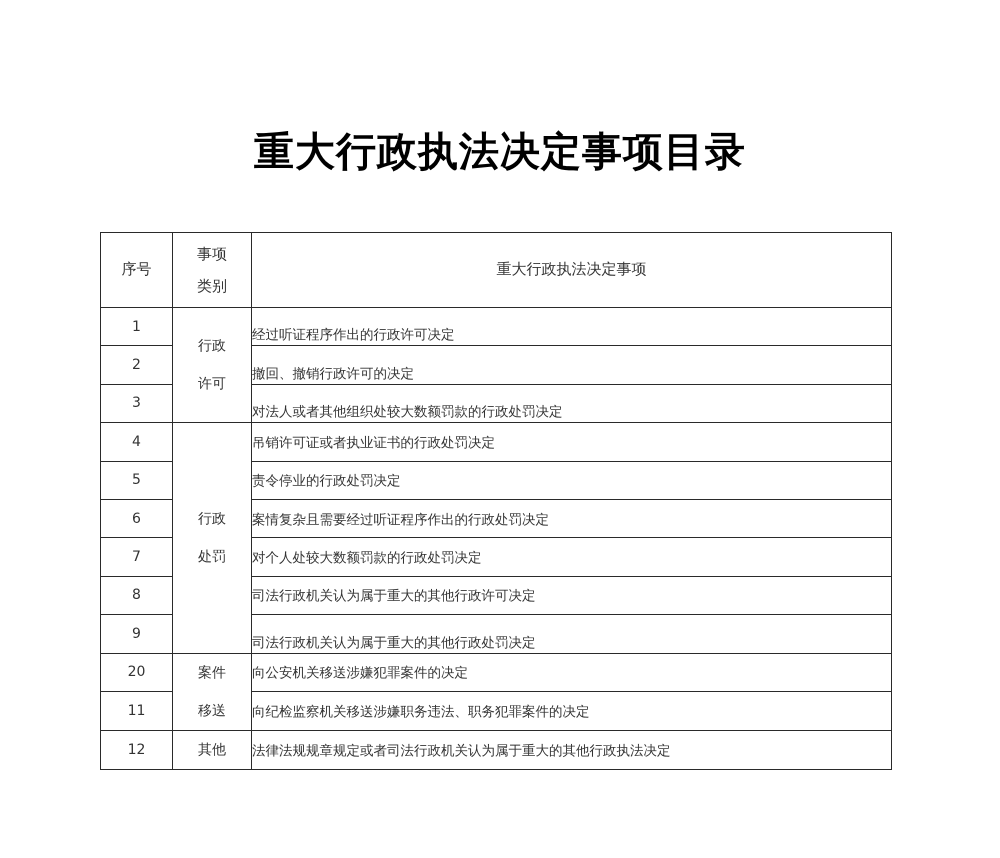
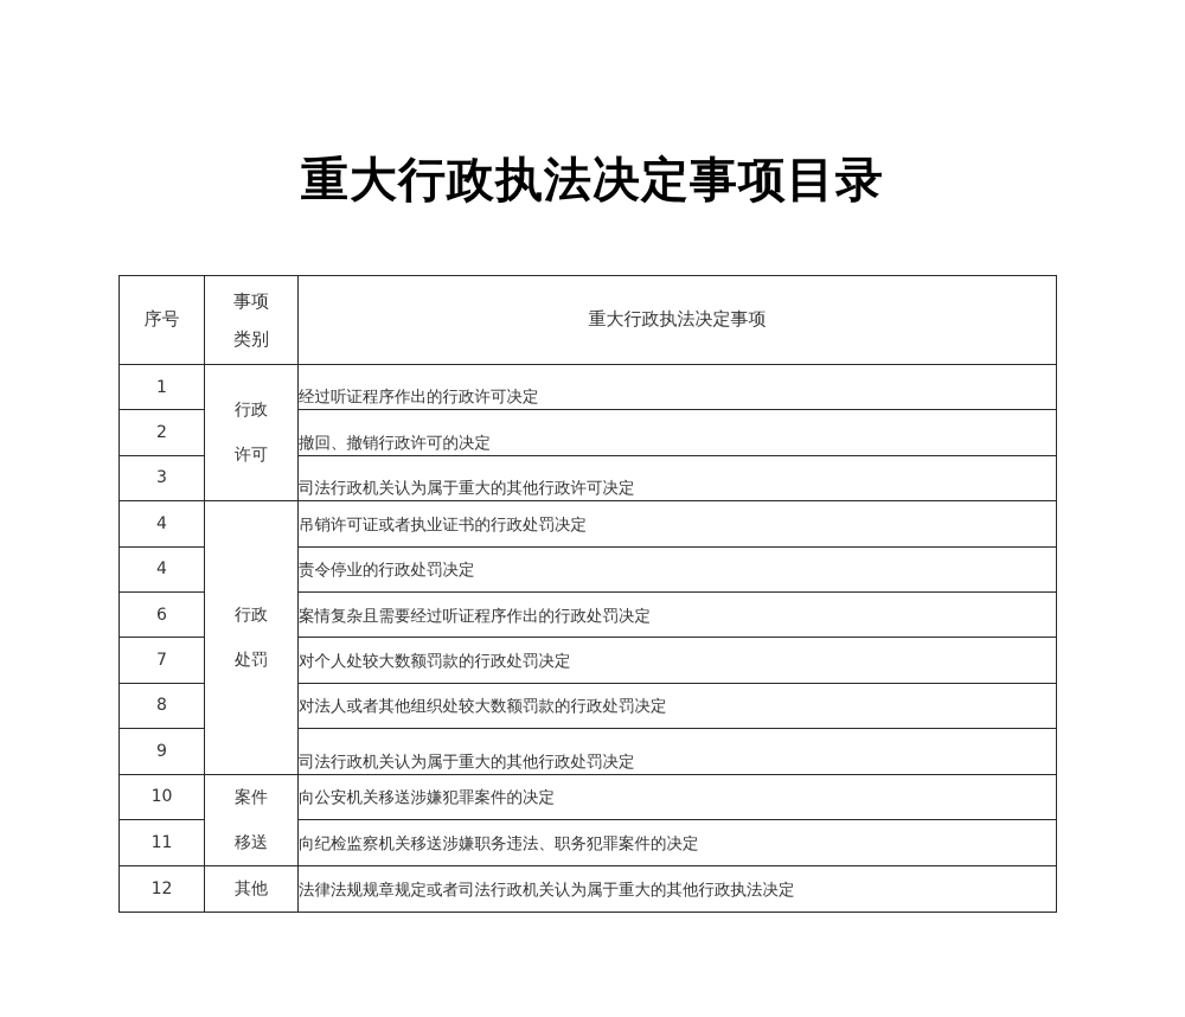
  重大行政执法决定事项目录
  序号	事项 类别	重大行政执法决定事项
  1	行政 许可	经过听证程序作出的行政许可决定
  2	撤回、撤销行政许可的决定
- 3	对法人或者其他组织处较大数额罚款的行政处罚决定
+ 3	司法行政机关认为属于重大的其他行政许可决定
  4	行政 处罚	吊销许可证或者执业证书的行政处罚决定
- 5	责令停业的行政处罚决定
+ 4	责令停业的行政处罚决定
  6	案情复杂且需要经过听证程序作出的行政处罚决定
  7	对个人处较大数额罚款的行政处罚决定
- 8	司法行政机关认为属于重大的其他行政许可决定
+ 8	对法人或者其他组织处较大数额罚款的行政处罚决定
  9	司法行政机关认为属于重大的其他行政处罚决定
- 20	案件 移送	向公安机关移送涉嫌犯罪案件的决定
+ 10	案件 移送	向公安机关移送涉嫌犯罪案件的决定
  11	向纪检监察机关移送涉嫌职务违法、职务犯罪案件的决定
  12	其他	法律法规规章规定或者司法行政机关认为属于重大的其他行政执法决定
